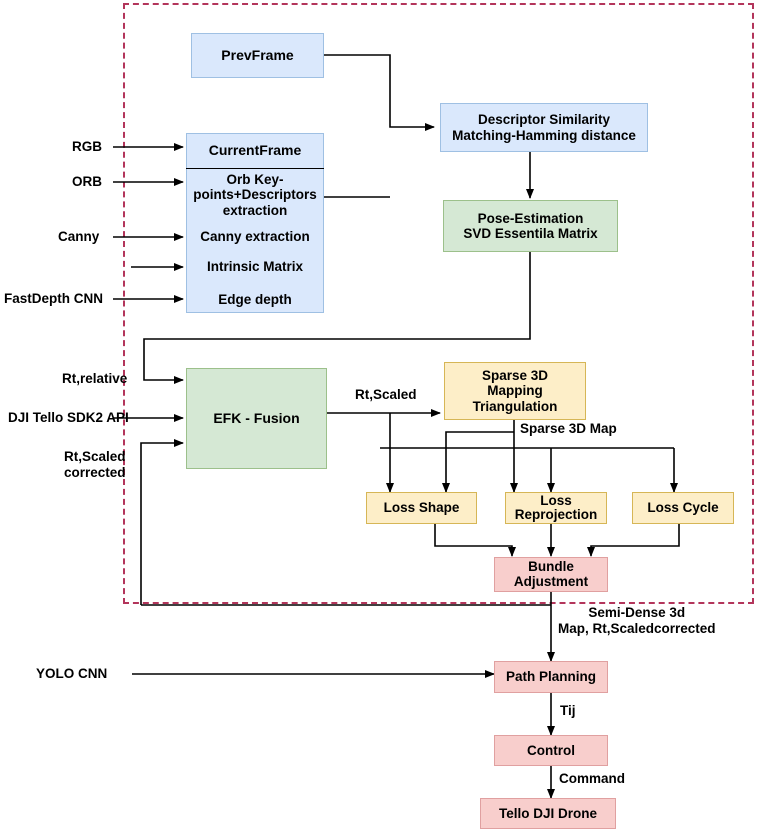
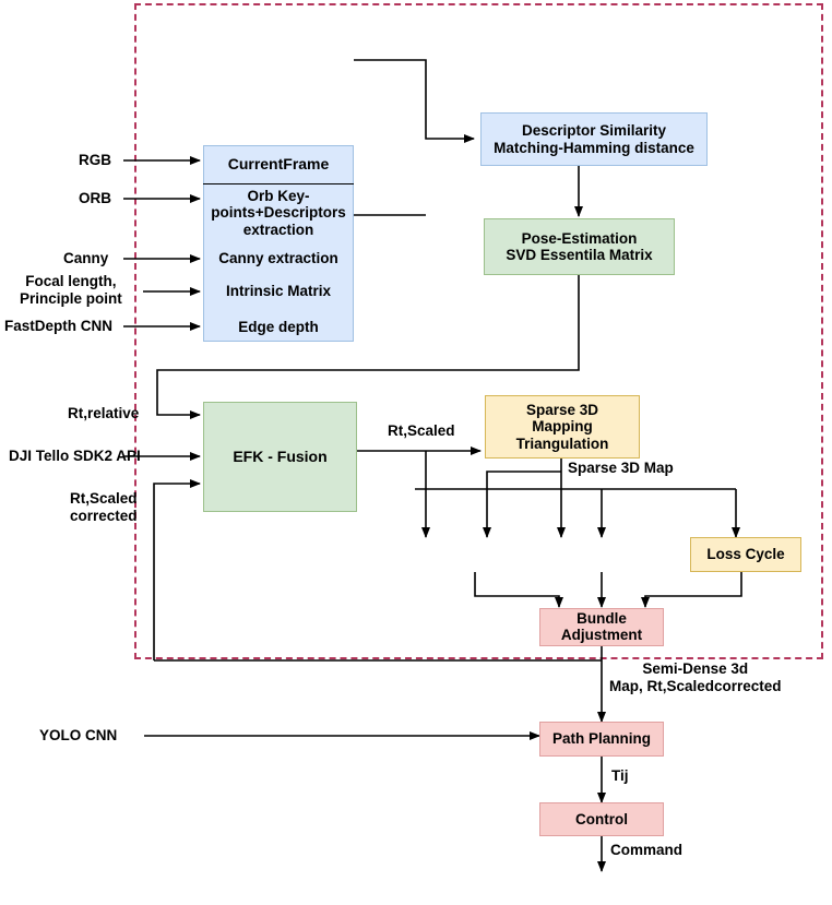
  RGB
  ORB
  Canny
+ Focal length,
+ Principle point
  FastDepth CNN
  Rt,relative
  DJI Tello SDK2 API
  Rt,Scaled
  corrected
  YOLO CNN
- PrevFrame
  CurrentFrame
  Orb Key-
  points+Descriptors
  extraction
  Canny extraction
  Intrinsic Matrix
  Edge depth
  Descriptor Similarity
  Matching-Hamming distance
  Pose-Estimation
  SVD Essentila Matrix
  EFK - Fusion
  Sparse 3D
  Mapping
  Triangulation
- Loss Shape
- Loss
- Reprojection
  Loss Cycle
  Bundle
  Adjustment
  Path Planning
  Control
- Tello DJI Drone
  Rt,Scaled
  Sparse 3D Map
  Semi-Dense 3d
  Map, Rt,Scaledcorrected
  Tij
  Command
